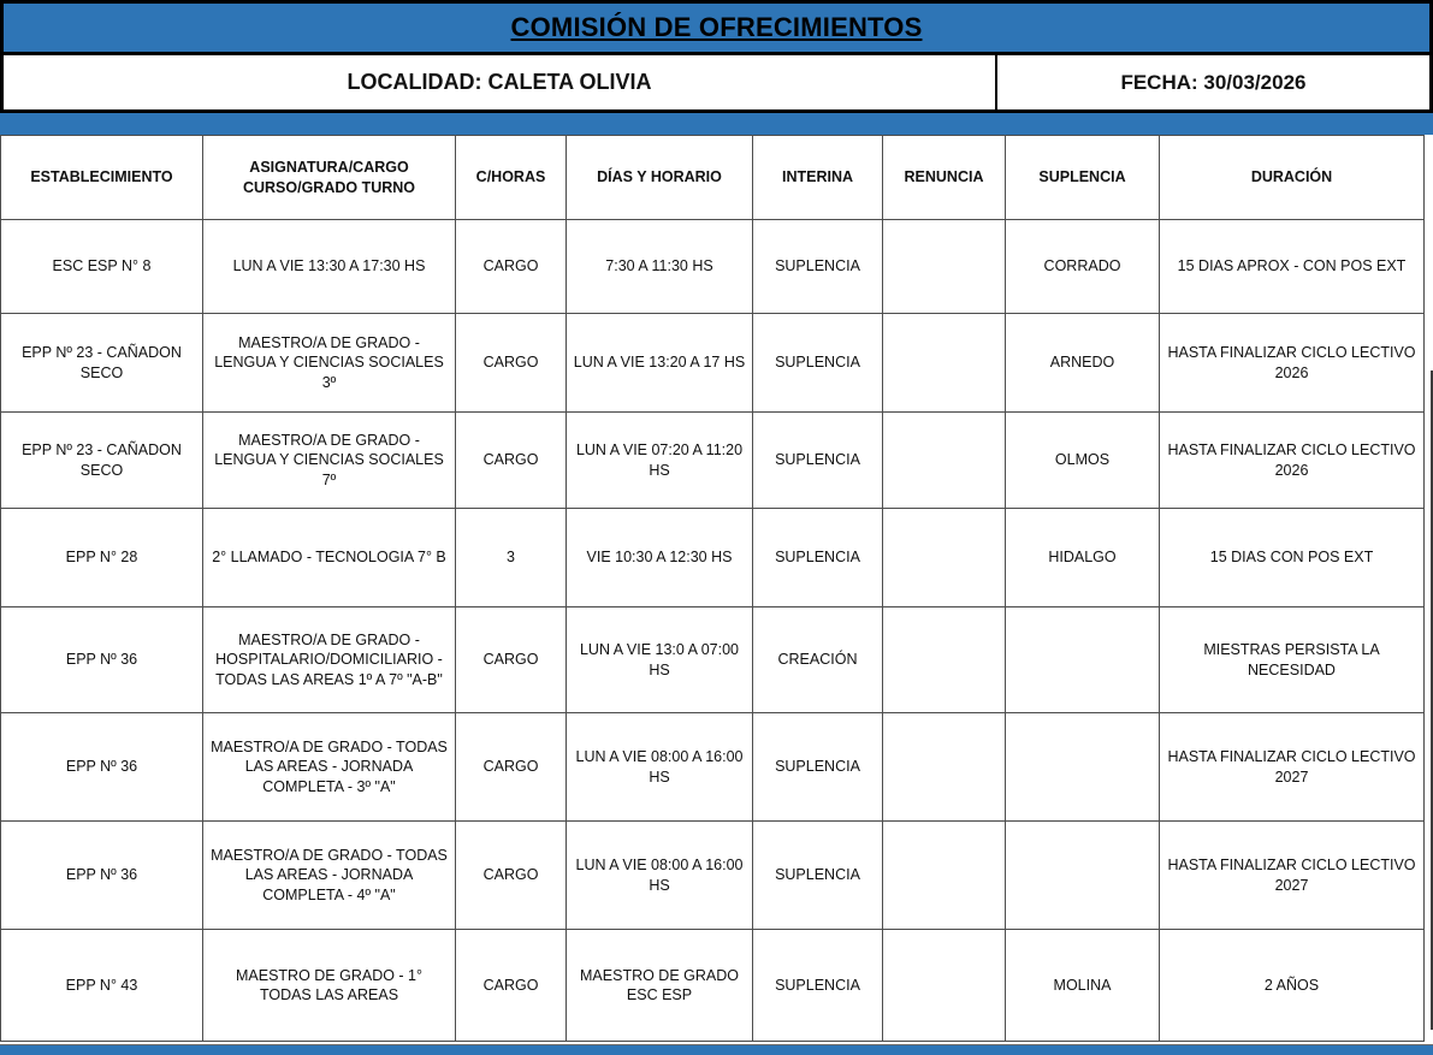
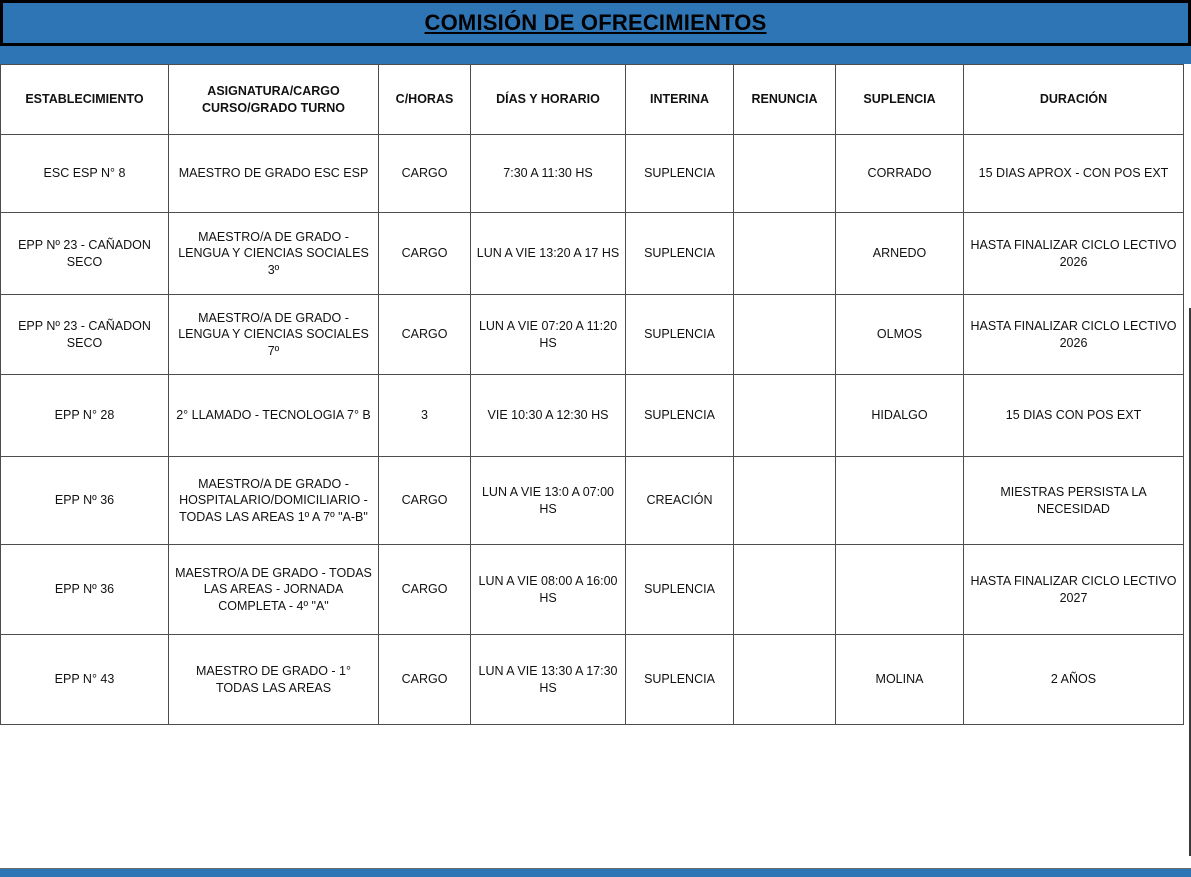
  COMISIÓN DE OFRECIMIENTOS
- LOCALIDAD: CALETA OLIVIA
- FECHA: 30/03/2026
  ESTABLECIMIENTO	ASIGNATURA/CARGO CURSO/GRADO TURNO	C/HORAS	DÍAS Y HORARIO	INTERINA	RENUNCIA	SUPLENCIA	DURACIÓN
- ESC ESP N° 8	LUN A VIE 13:30 A 17:30 HS	CARGO	7:30 A 11:30 HS	SUPLENCIA		CORRADO	15 DIAS APROX - CON POS EXT
+ ESC ESP N° 8	MAESTRO DE GRADO ESC ESP	CARGO	7:30 A 11:30 HS	SUPLENCIA		CORRADO	15 DIAS APROX - CON POS EXT
  EPP Nº 23 - CAÑADON SECO	MAESTRO/A DE GRADO - LENGUA Y CIENCIAS SOCIALES 3º	CARGO	LUN A VIE 13:20 A 17 HS	SUPLENCIA		ARNEDO	HASTA FINALIZAR CICLO LECTIVO 2026
  EPP Nº 23 - CAÑADON SECO	MAESTRO/A DE GRADO - LENGUA Y CIENCIAS SOCIALES 7º	CARGO	LUN A VIE 07:20 A 11:20 HS	SUPLENCIA		OLMOS	HASTA FINALIZAR CICLO LECTIVO 2026
  EPP N° 28	2° LLAMADO - TECNOLOGIA 7° B	3	VIE 10:30 A 12:30 HS	SUPLENCIA		HIDALGO	15 DIAS CON POS EXT
  EPP Nº 36	MAESTRO/A DE GRADO - HOSPITALARIO/DOMICILIARIO - TODAS LAS AREAS 1º A 7º "A-B"	CARGO	LUN A VIE 13:0 A 07:00 HS	CREACIÓN			MIESTRAS PERSISTA LA NECESIDAD
- EPP Nº 36	MAESTRO/A DE GRADO - TODAS LAS AREAS - JORNADA COMPLETA - 3º "A"	CARGO	LUN A VIE 08:00 A 16:00 HS	SUPLENCIA			HASTA FINALIZAR CICLO LECTIVO 2027
  EPP Nº 36	MAESTRO/A DE GRADO - TODAS LAS AREAS - JORNADA COMPLETA - 4º "A"	CARGO	LUN A VIE 08:00 A 16:00 HS	SUPLENCIA			HASTA FINALIZAR CICLO LECTIVO 2027
- EPP N° 43	MAESTRO DE GRADO - 1° TODAS LAS AREAS	CARGO	MAESTRO DE GRADO ESC ESP	SUPLENCIA		MOLINA	2 AÑOS
+ EPP N° 43	MAESTRO DE GRADO - 1° TODAS LAS AREAS	CARGO	LUN A VIE 13:30 A 17:30 HS	SUPLENCIA		MOLINA	2 AÑOS
